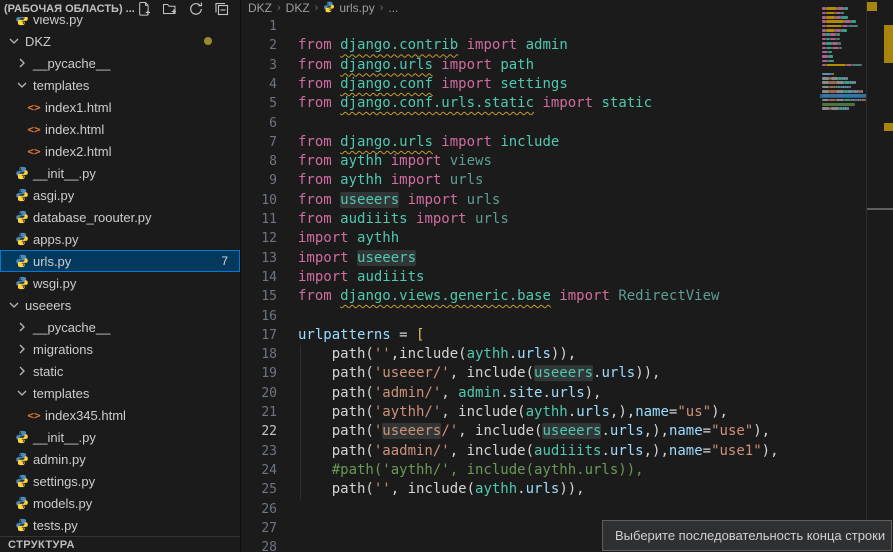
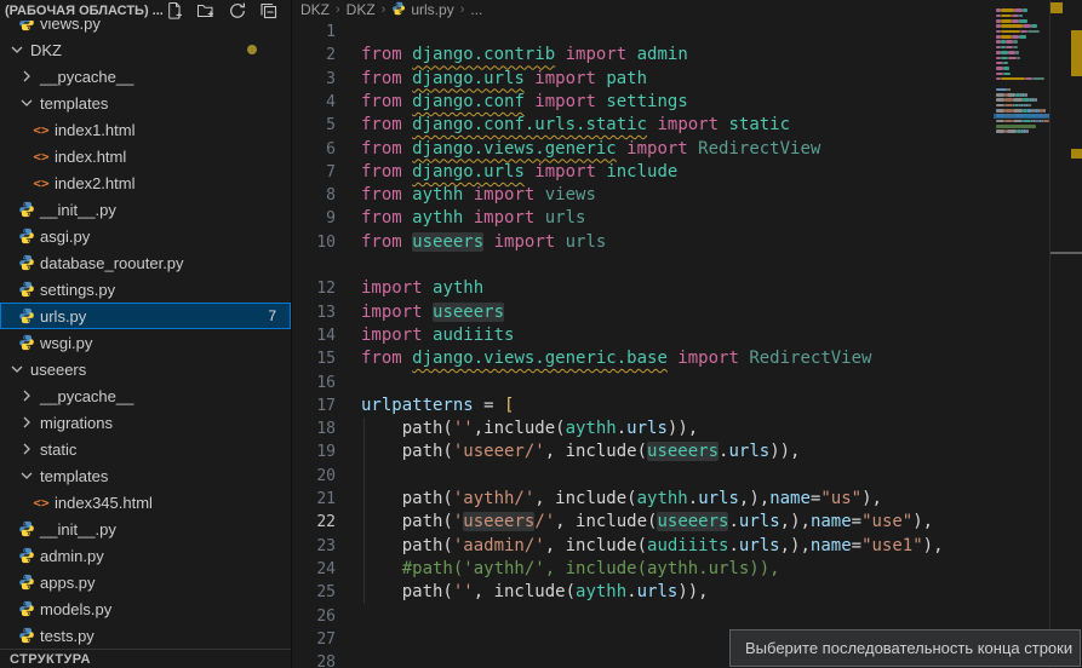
  (РАБОЧАЯ ОБЛАСТЬ) ...
  views.py
  DKZ
  __pycache__
  templates
  <>
  index1.html
  <>
  index.html
  <>
  index2.html
  __init__.py
  asgi.py
  database_roouter.py
- apps.py
+ settings.py
  urls.py
  7
  wsgi.py
  useeers
  __pycache__
  migrations
  static
  templates
  <>
  index345.html
  __init__.py
  admin.py
- settings.py
+ apps.py
  models.py
  tests.py
  СТРУКТУРА
  DKZ
  ›
  DKZ
  ›
  urls.py
  ›
  ...
  1
  2
  from django.contrib import admin
  3
  from django.urls import path
  4
  from django.conf import settings
  5
  from django.conf.urls.static import static
  6
+ from django.views.generic import RedirectView
  7
  from django.urls import include
  8
  from aythh import views
  9
  from aythh import urls
  10
  from useeers import urls
- 11
- from audiiits import urls
  12
  import aythh
  13
  import useeers
  14
  import audiiits
  15
  from django.views.generic.base import RedirectView
  16
  17
  urlpatterns = [
  18
  path('',include(aythh.urls)),
  19
  path('useeer/', include(useeers.urls)),
  20
- path('admin/', admin.site.urls),
  21
  path('aythh/', include(aythh.urls,),name="us"),
  22
  path('useeers/', include(useeers.urls,),name="use"),
  23
  path('aadmin/', include(audiiits.urls,),name="use1"),
  24
  #path('aythh/', include(aythh.urls)),
  25
  path('', include(aythh.urls)),
  26
  27
  28
  Выберите последовательность конца строки
